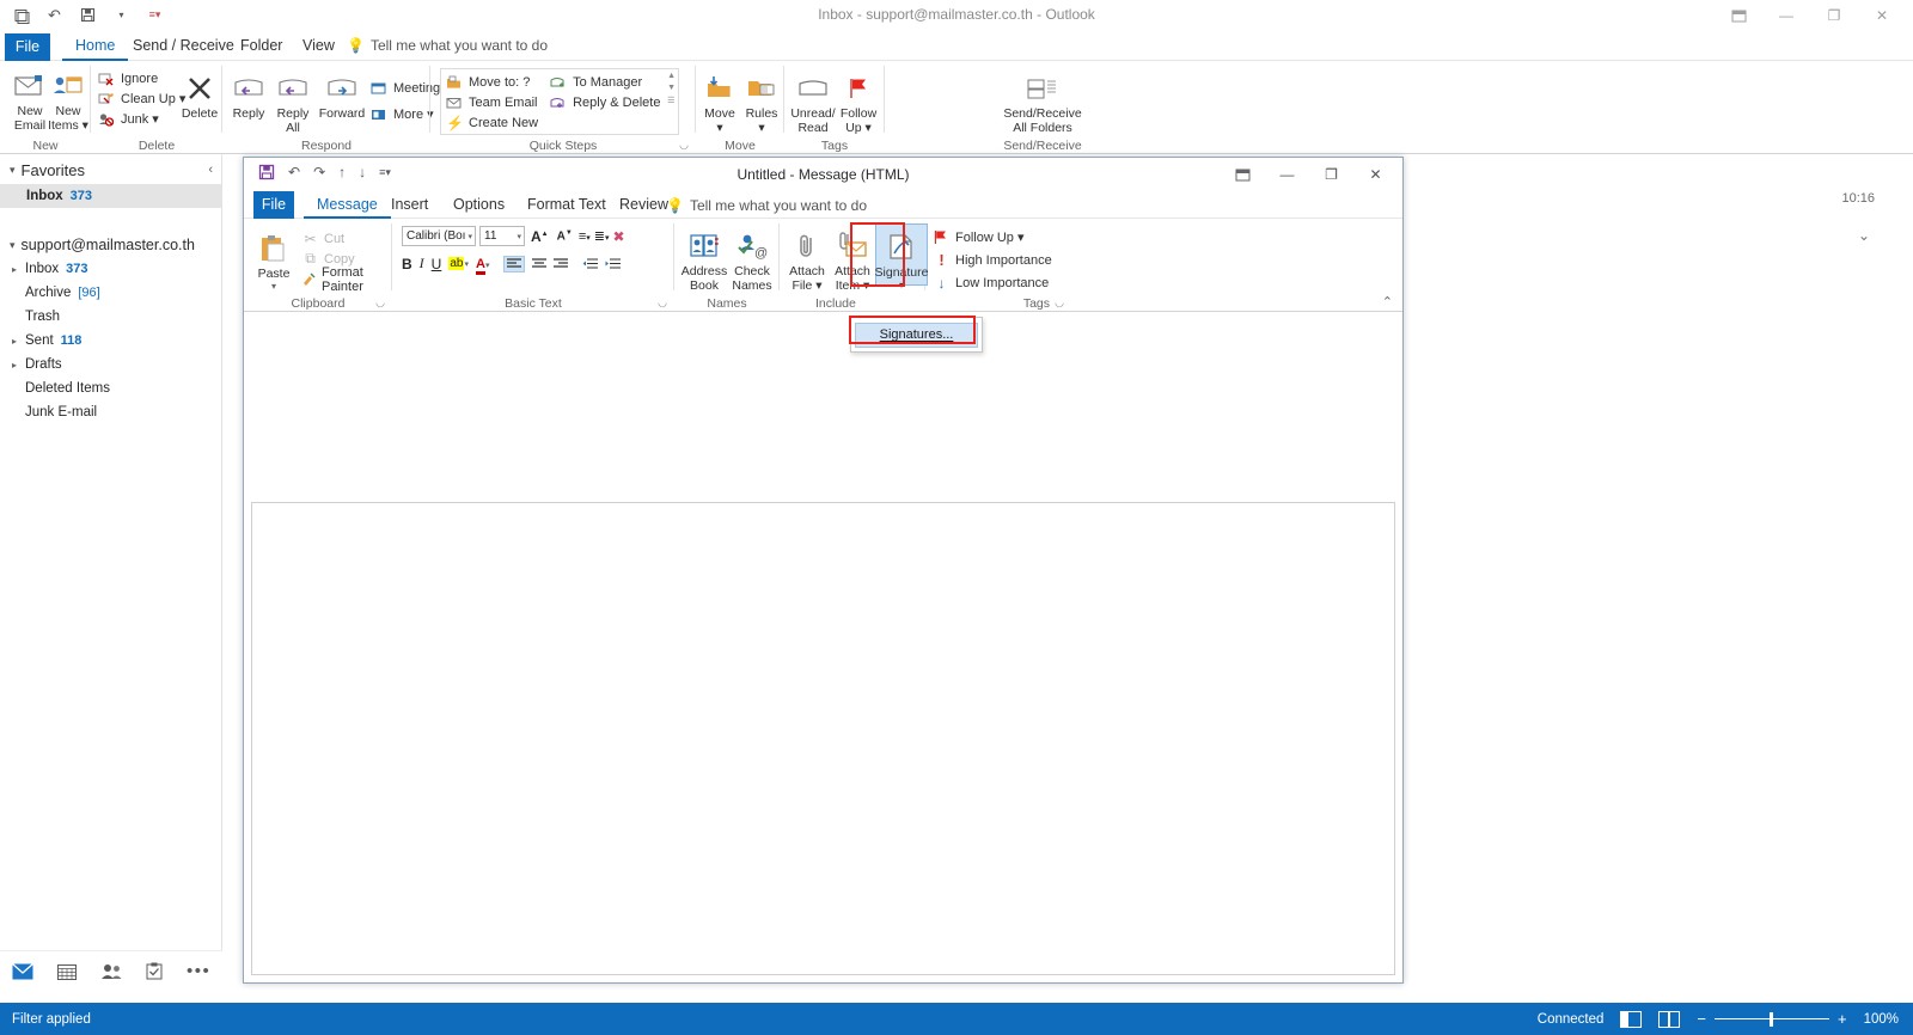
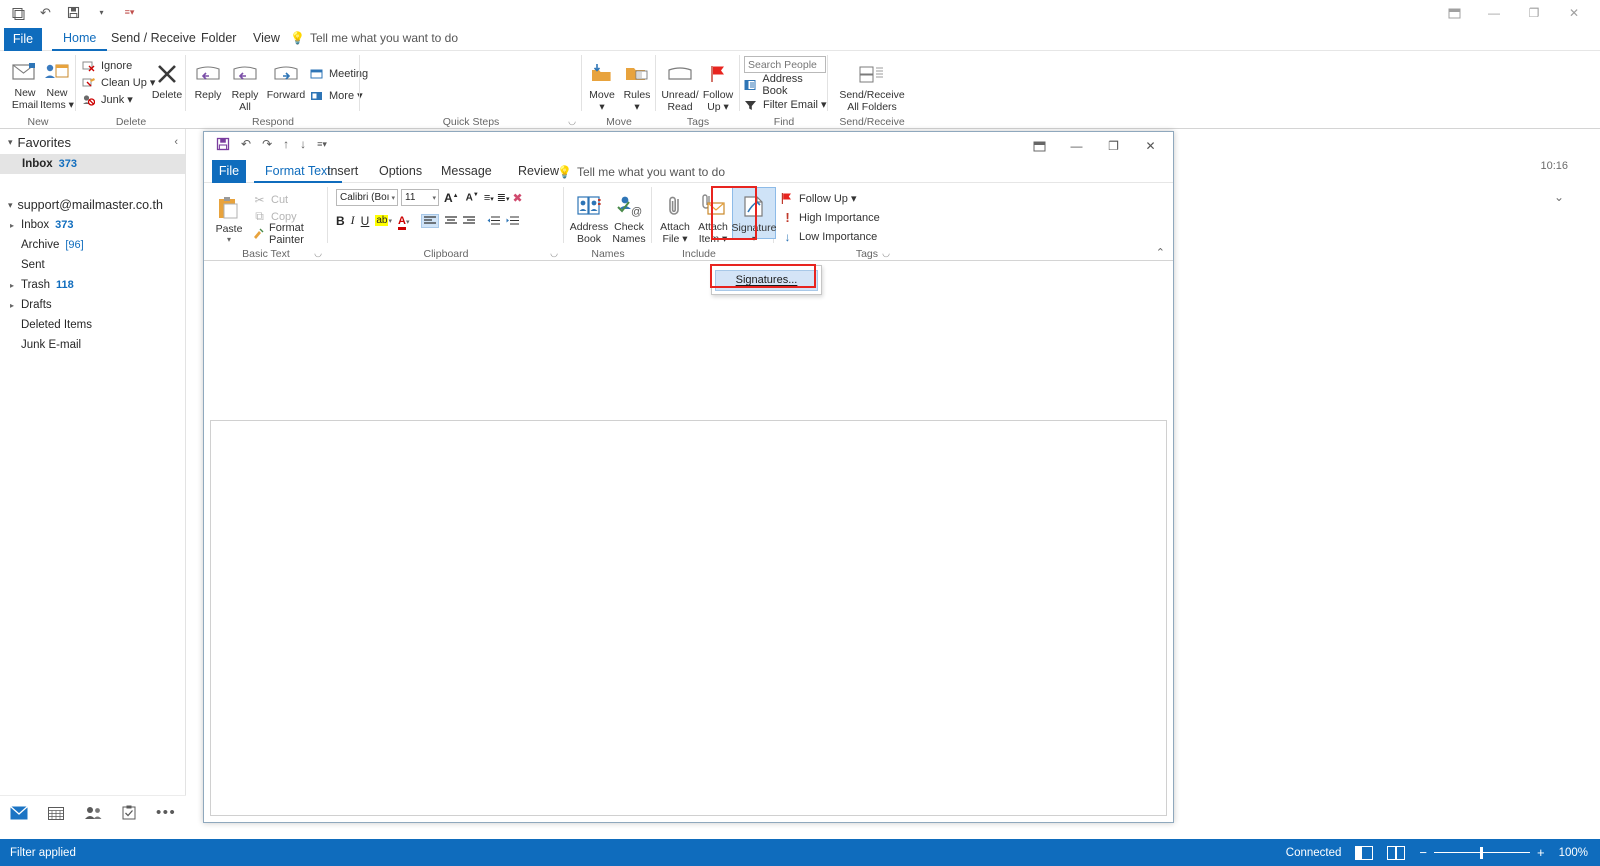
  ↶
  ▾
  ≡▾
- Inbox - support@mailmaster.co.th - Outlook
  —
  ❐
  ✕
  File
  Home
  Send / Receive
  Folder
  View
  💡
  Tell me what you want to do
  New
  Email
  New
  Items ▾
  New
  Ignore
  Clean Up ▾
  Junk ▾
  Delete
  Delete
  Reply
  Reply
  All
  Forward
  Meetig
  More
  Respond
- Move to: ?
- Team Email
- ⚡
- Create New
- To Manager
- Reply & Delete
  Quick Steps
  ◡
  Move
  ▾
  Rules
  ▾
  Move
  Unread/
  Read
  Follow
  Up ▾
  Tags
+ Search People
+ Address Book
+ Filter Email ▾
+ Find
  Send/Receive
  All Folders
  Send/Receive
  ▾
  Favorites
  ‹
  Inbox
  373
  ▾
  support@mailmaster.co.th
  ▸
  Inbox
  373
  Archive
  [96]
- Trash
+ Sent
  ▸
- Sent
+ Trash
  118
  ▸
  Drafts
  Deleted Items
  Junk E-mail
  10:16
  ⌄
  •••
  ↶
  ↷
  ↑
  ↓
  ≡▾
- Untitled - Message (HTML)
  —
  ❐
  ✕
  File
- Message
+ Format Text
  Insert
  Options
- Format Text
+ Message
  Review
  💡
  Tell me what you want to do
  Paste
  ▾
  ✂
  Cut
  ⧉
  Copy
  Format Painter
- Clipboard
+ Basic Text
  ◡
  Calibri (Boı
  11
  ✖
  B
  I
  U
- Basic Text
+ Clipboard
  ◡
  Address
  Book
  @
  Check
  Names
  Names
  Attach
  File ▾
  Attach
  Item ▾
  Signature
  ▾
  Include
  Follow Up ▾
  !
  High Importance
  ↓
  Low Importance
  Tags
  ◡
  ⌃
  Signatures...
  Filter applied
  Connected
  −
  +
  100%
